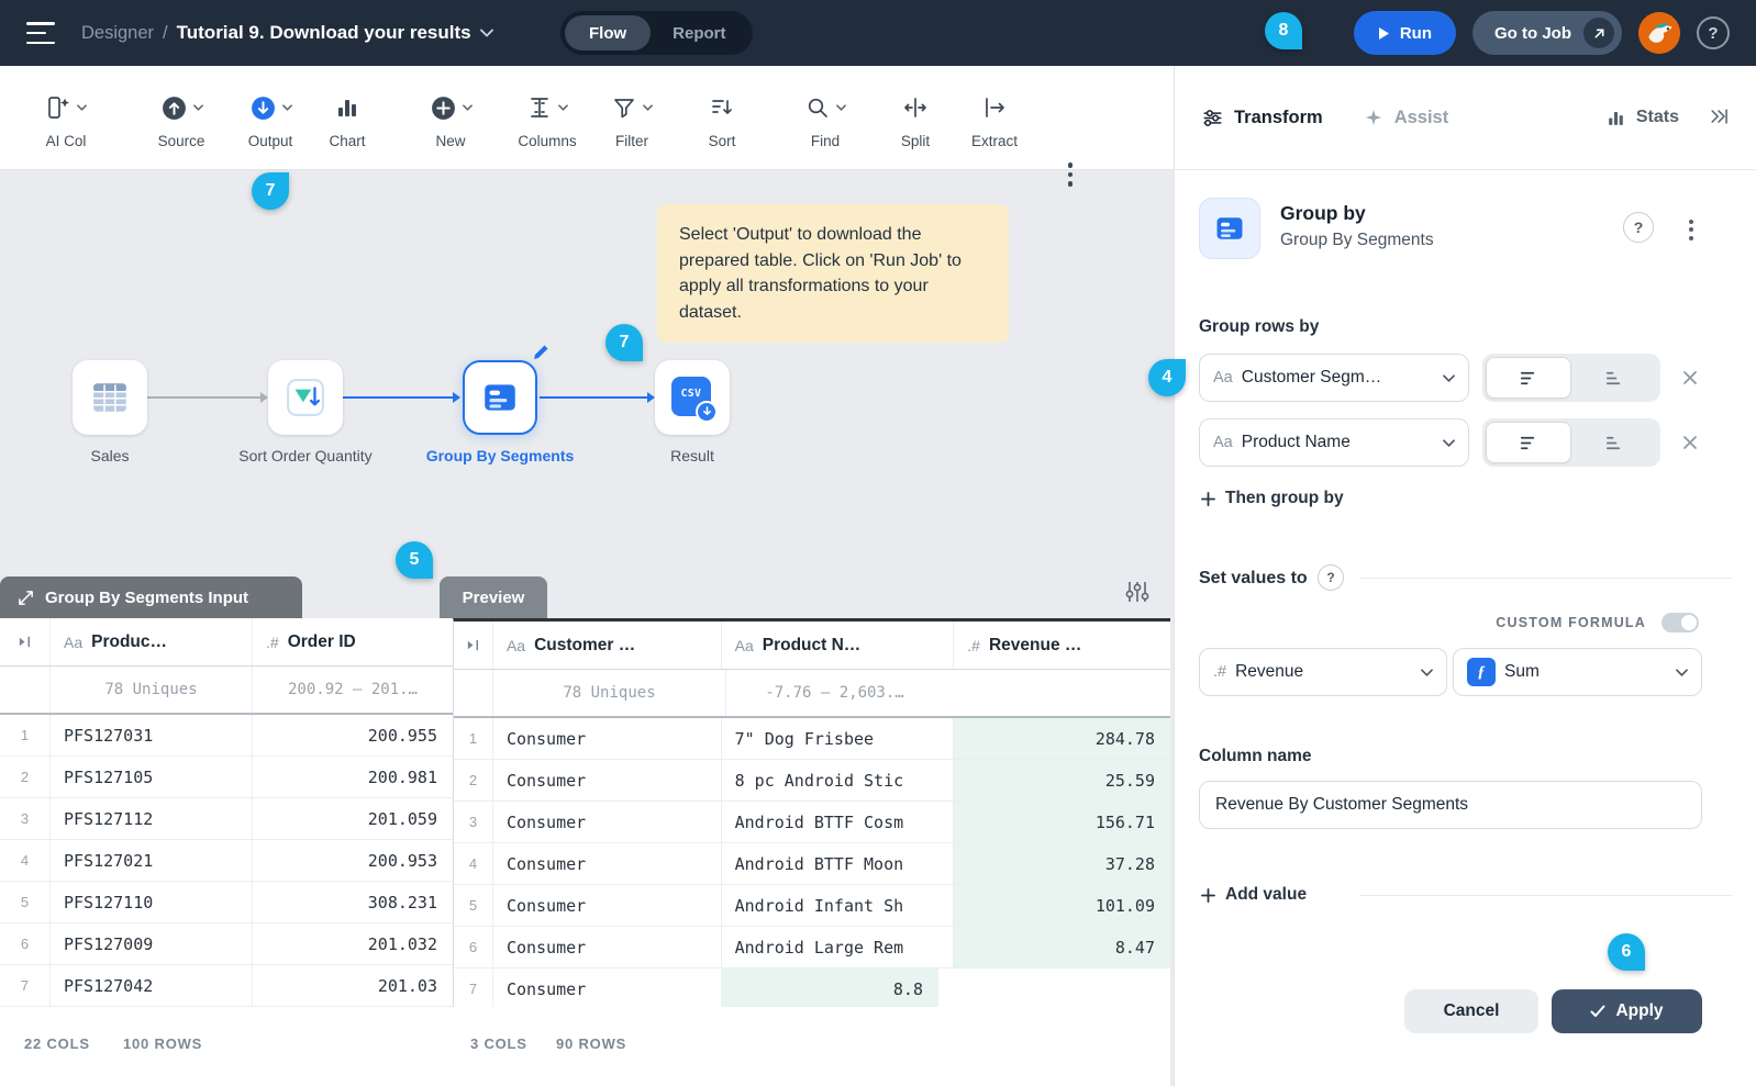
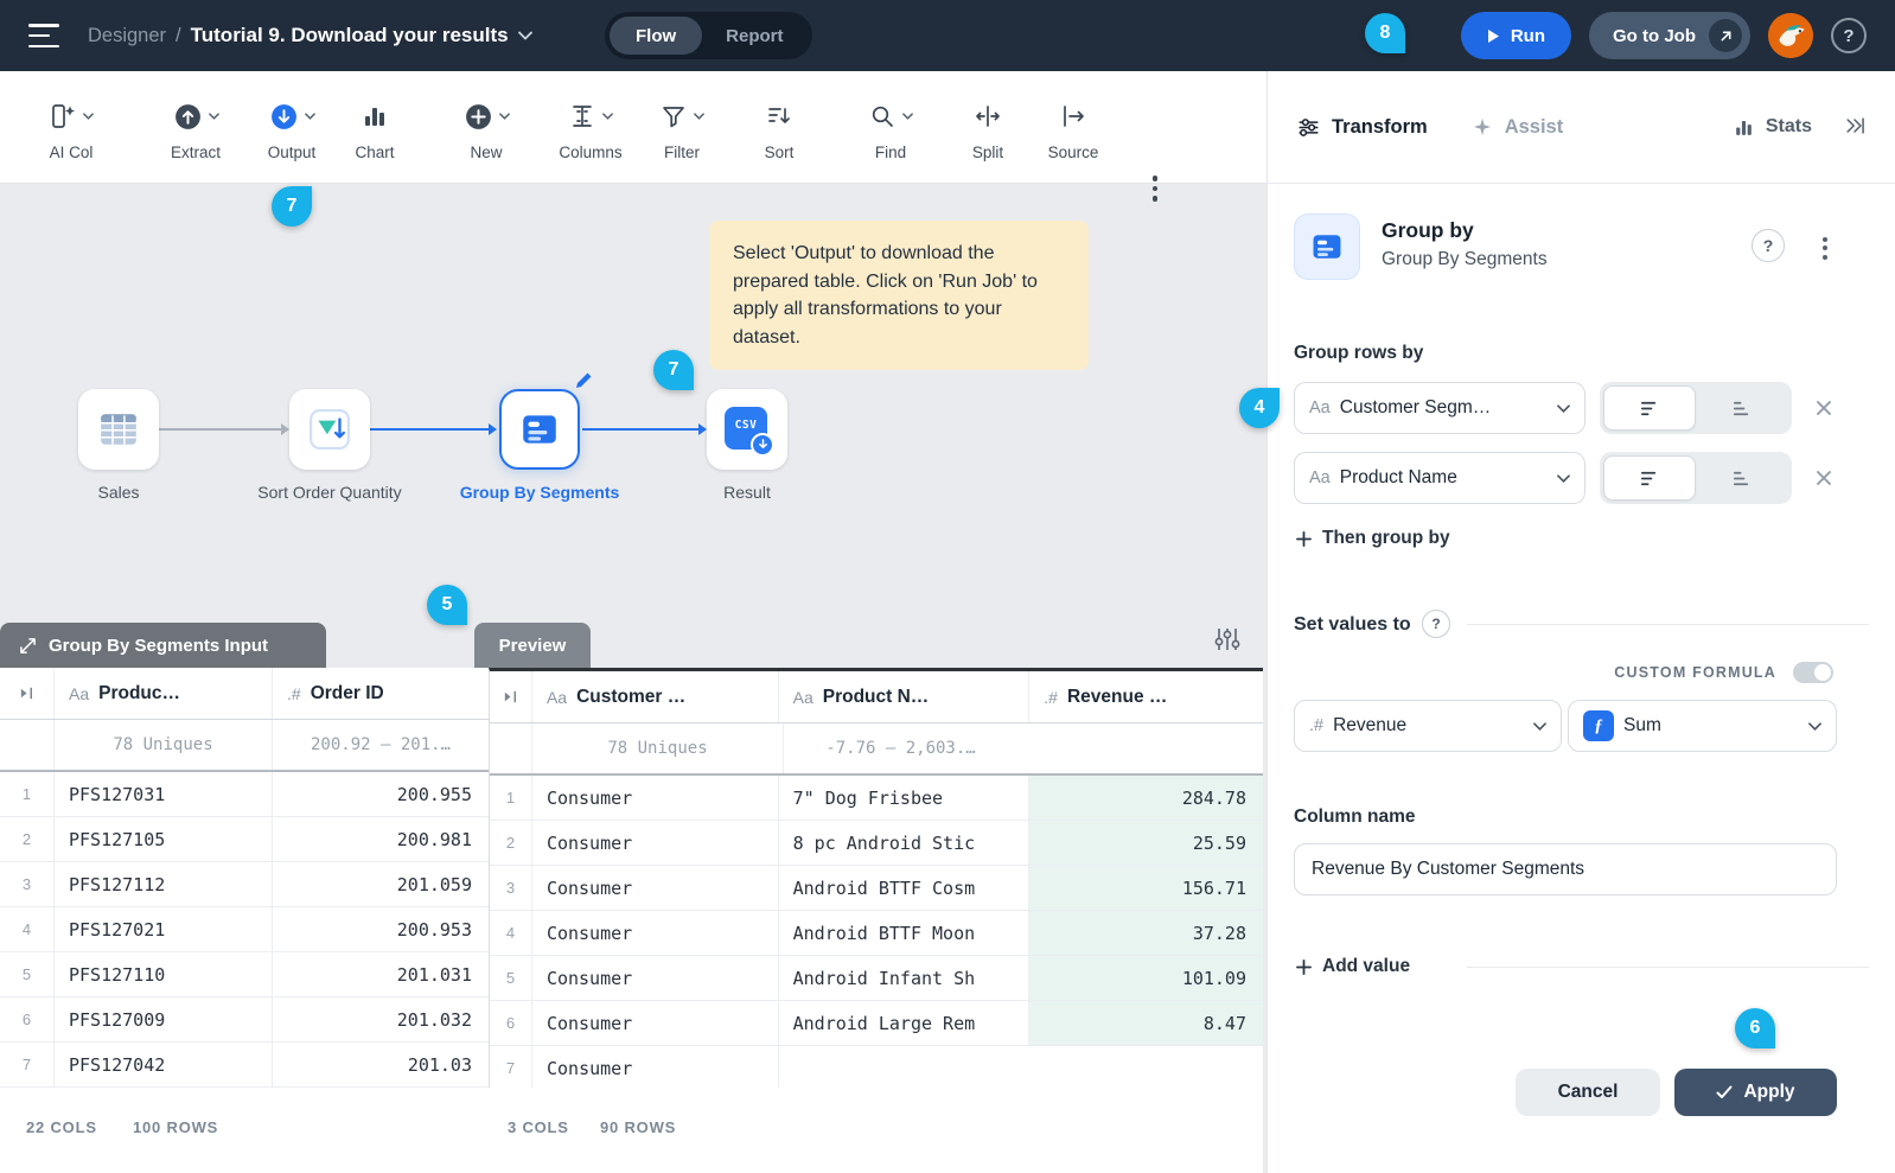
  Designer
  /
  Tutorial 9. Download your results
  Flow
  Report
  Run
  Go to Job
  ?
  AI Col
- Source
+ Extract
  Output
  Chart
  New
  Columns
  Filter
  Sort
  Find
  Split
- Extract
+ Source
  Select 'Output' to download the prepared table. Click on 'Run Job' to apply all transformations to your dataset.
  CSV
  Sales
  Sort Order Quantity
  Group By Segments
  Result
  Group By Segments Input
  Preview
  Aa
  Produc…
  .#
  Order ID
  78 Uniques
  200.92 — 201.…
  1
  PFS127031
  200.955
  2
  PFS127105
  200.981
  3
  PFS127112
  201.059
  4
  PFS127021
  200.953
  5
  PFS127110
- 308.231
+ 201.031
  6
  PFS127009
  201.032
  7
  PFS127042
  201.03
  Aa
  Customer …
  Aa
  Product N…
  .#
  Revenue …
  78 Uniques
  -7.76 — 2,603.…
  1
  Consumer
  7" Dog Frisbee
  284.78
  2
  Consumer
  8 pc Android Stic
  25.59
  3
  Consumer
  Android BTTF Cosm
  156.71
  4
  Consumer
  Android BTTF Moon
  37.28
  5
  Consumer
  Android Infant Sh
  101.09
  6
  Consumer
  Android Large Rem
  8.47
  7
  Consumer
- 8.8
  22 COLS
  100 ROWS
  3 COLS
  90 ROWS
  Transform
  Assist
  Stats
  Group by
  Group By Segments
  ?
  Group rows by
  Aa
  Customer Segm…
  Aa
  Product Name
  Then group by
  Set values to
  ?
  CUSTOM FORMULA
  .#
  Revenue
  ƒ
  Sum
  Column name
  Revenue By Customer Segments
  Add value
  Cancel
  Apply
  8
  7
  7
  5
  4
  6
